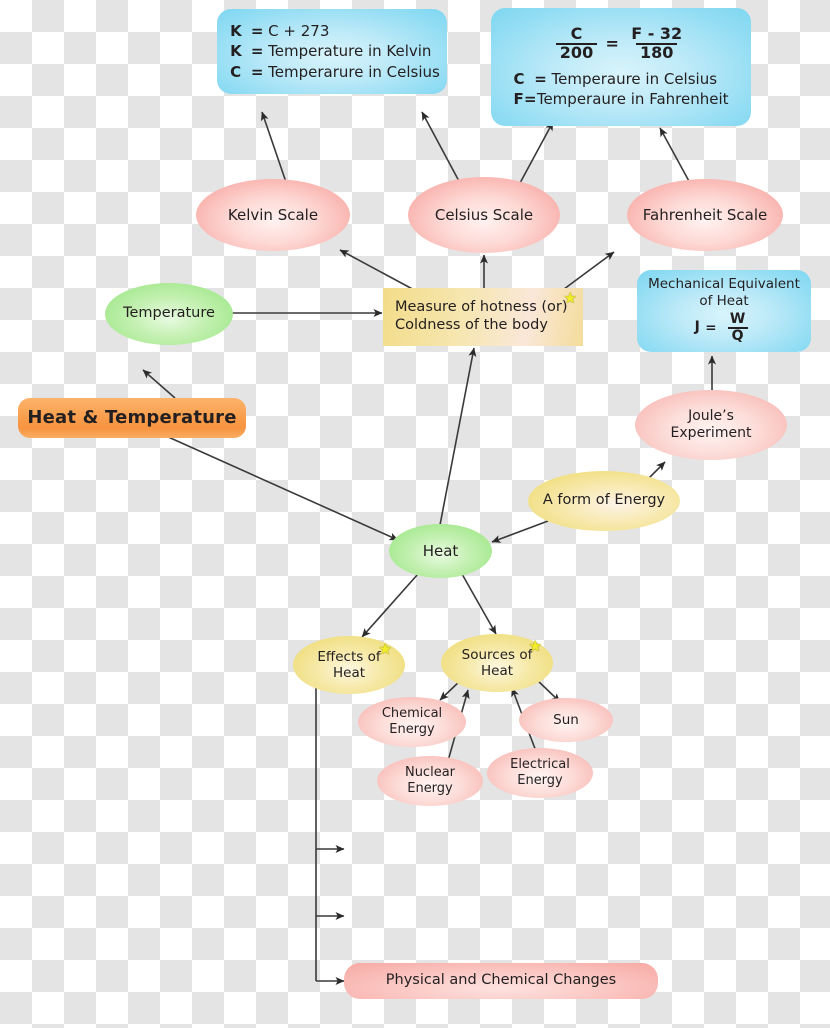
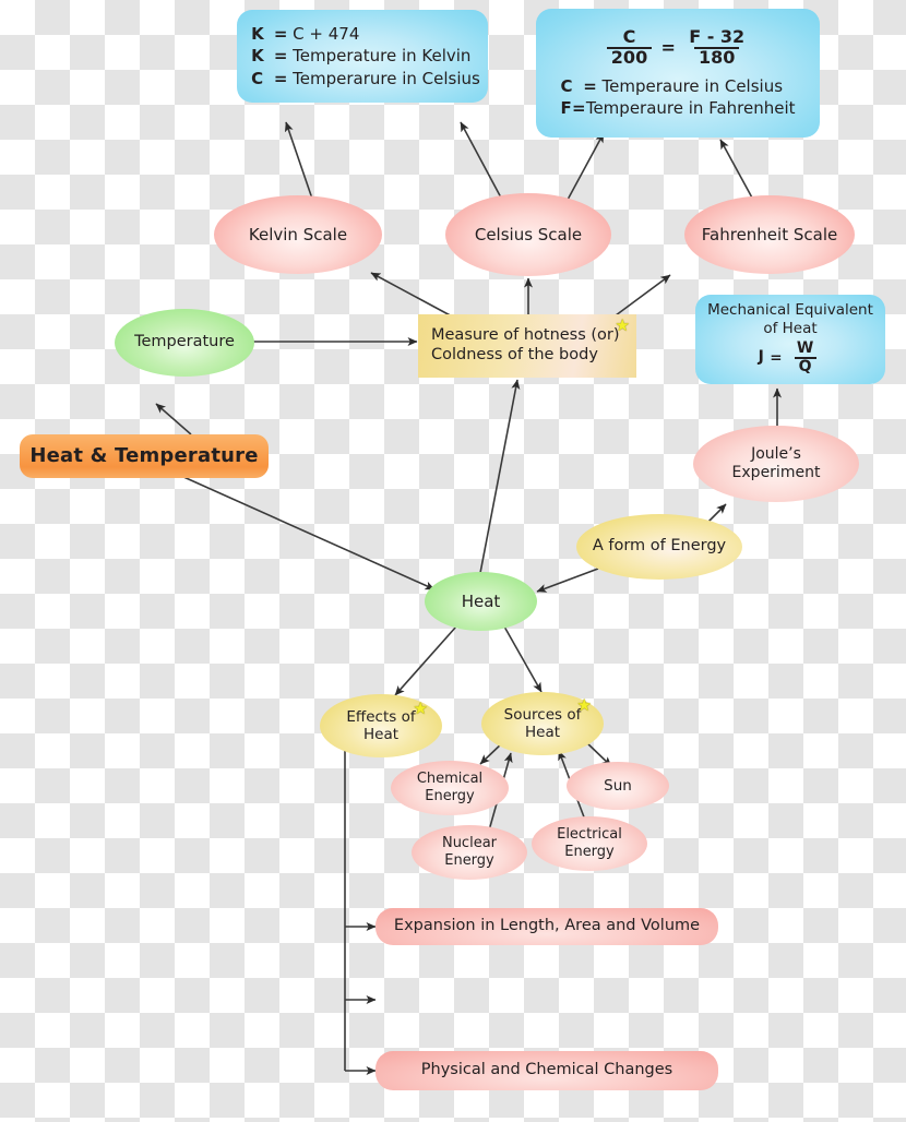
  K
  =
- C + 273
+ C + 474
  K
  =
  Temperature in Kelvin
  C
  =
  Temperarure in Celsius
  C
  200
  =
  F - 32
  180
  C
  =
  Temperaure in Celsius
  F
  =
  Temperaure in Fahrenheit
  Kelvin Scale
  Celsius Scale
  Fahrenheit Scale
  Temperature
  Measure of hotness (or)
  Coldness of the body
  ★
  Mechanical Equivalent
  of Heat
  J
  =
  W
  Q
  Heat & Temperature
  Joule’s
  Experiment
  A form of Energy
  Heat
  Effects of
  Heat
  ★
  Sources of
  Heat
  ★
  Chemical
  Energy
  Sun
  Nuclear
  Energy
  Electrical
  Energy
+ Expansion in Length, Area and Volume
  Physical and Chemical Changes
